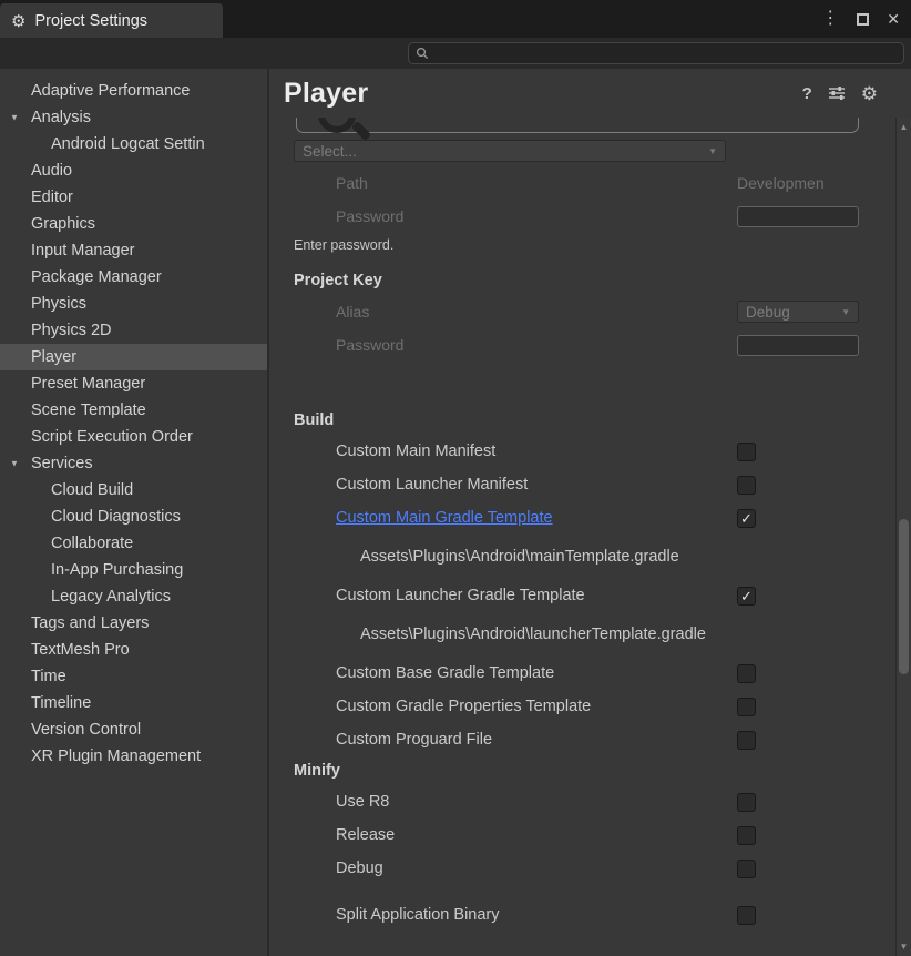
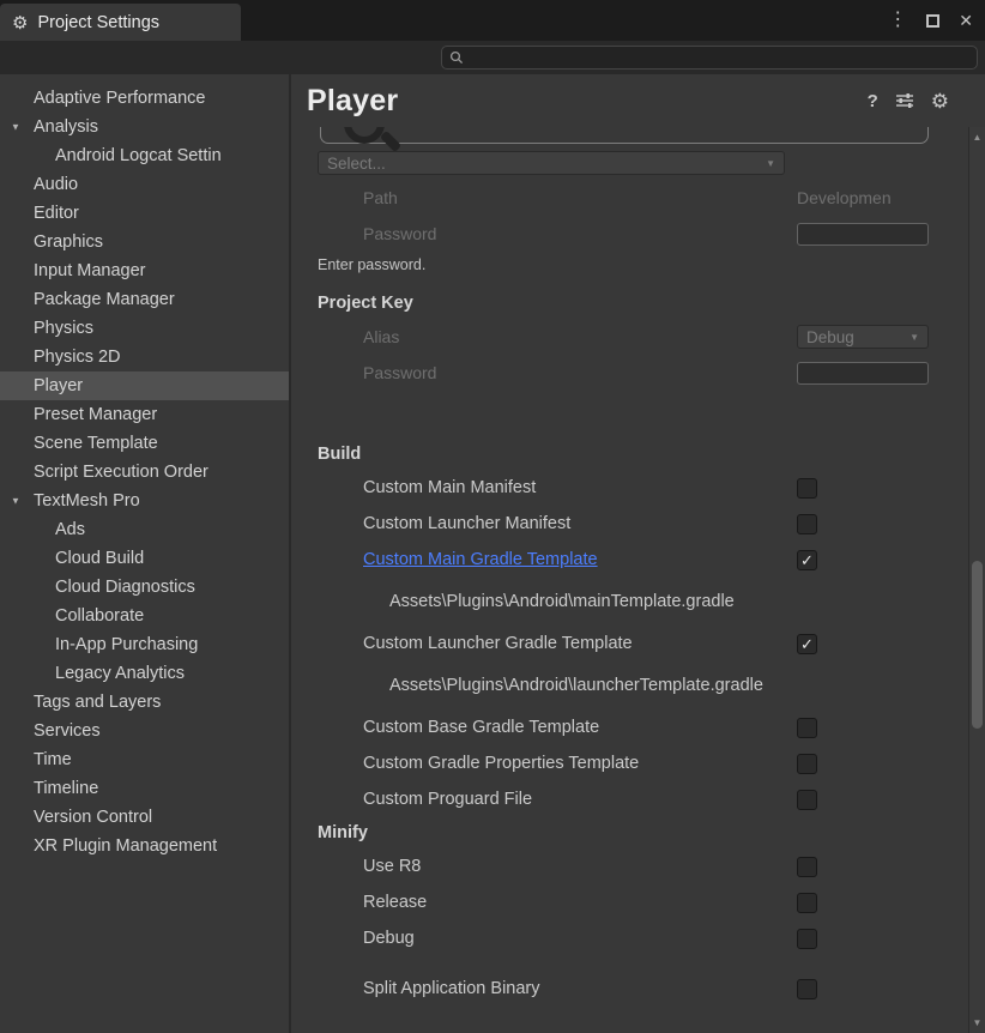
  ⚙
  Project Settings
  ⋮
  ✕
  Adaptive Performance
  ▼
  Analysis
  Android Logcat Settin
  Audio
  Editor
  Graphics
  Input Manager
  Package Manager
  Physics
  Physics 2D
  Player
  Preset Manager
  Scene Template
  Script Execution Order
  ▼
- Services
+ TextMesh Pro
+ Ads
  Cloud Build
  Cloud Diagnostics
  Collaborate
  In-App Purchasing
  Legacy Analytics
  Tags and Layers
- TextMesh Pro
+ Services
  Time
  Timeline
  Version Control
  XR Plugin Management
  Player
  ?
  ⚙
  Select...
  ▼
  Path
  Developmen
  Password
  Enter password.
  Project Key
  Alias
  Debug
  ▼
  Password
  Build
  Custom Main Manifest
  Custom Launcher Manifest
  Custom Main Gradle Template
  ✓
  Assets\Plugins\Android\mainTemplate.gradle
  Custom Launcher Gradle Template
  ✓
  Assets\Plugins\Android\launcherTemplate.gradle
  Custom Base Gradle Template
  Custom Gradle Properties Template
  Custom Proguard File
  Minify
  Use R8
  Release
  Debug
  Split Application Binary
  ▲
  ▼
